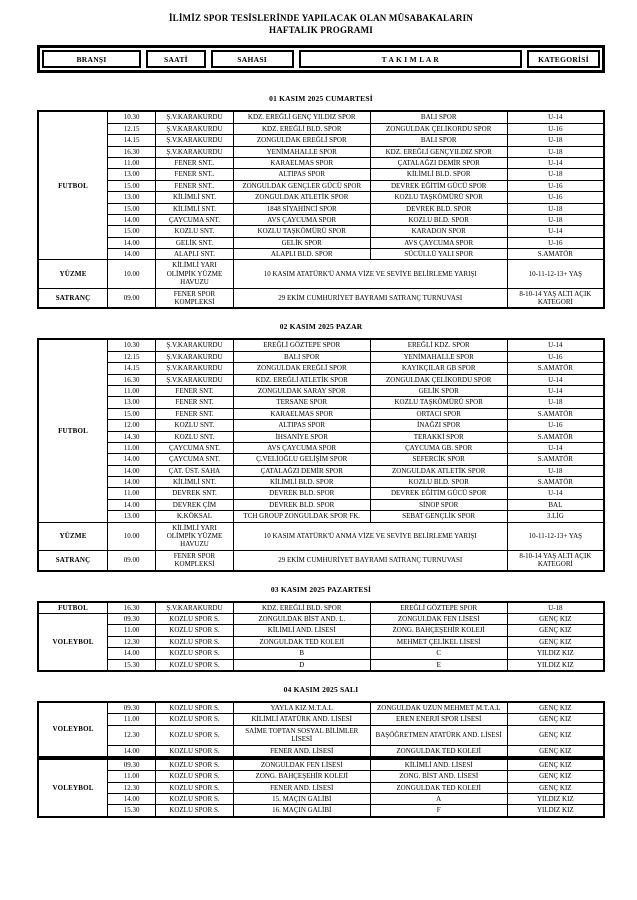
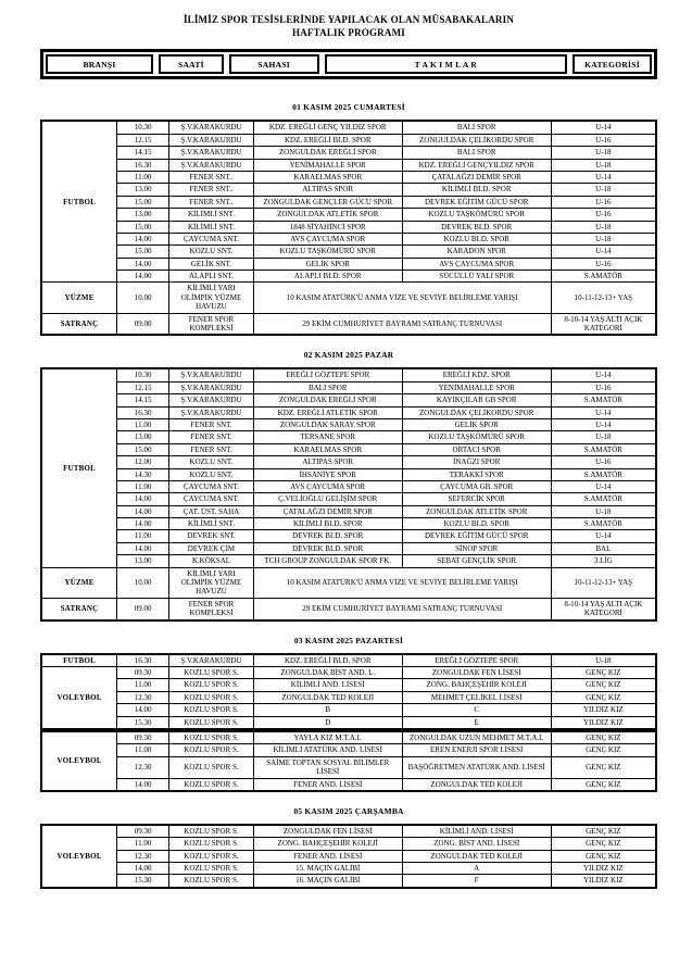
  İLİMİZ SPOR TESİSLERİNDE YAPILACAK OLAN MÜSABAKALARIN
  HAFTALIK PROGRAMI
  BRANŞI
  SAATİ
  SAHASI
  T A K I M L A R
  KATEGORİSİ
  01 KASIM 2025 CUMARTESİ
  FUTBOL	10.30	Ş.V.KARAKURDU	KDZ. EREĞLİ GENÇ YILDIZ SPOR	BALI SPOR	U-14
  12.15	Ş.V.KARAKURDU	KDZ. EREĞLİ BLD. SPOR	ZONGULDAK ÇELİKORDU SPOR	U-16
  14.15	Ş.V.KARAKURDU	ZONGULDAK EREĞLİ SPOR	BALI SPOR	U-18
  16.30	Ş.V.KARAKURDU	YENİMAHALLE SPOR	KDZ. EREĞLİ GENÇYILDIZ SPOR	U-18
  11.00	FENER SNT..	KARAELMAS SPOR	ÇATALAĞZI DEMİR SPOR	U-14
  13.00	FENER SNT..	ALTIPAS SPOR	KİLİMLİ BLD. SPOR	U-18
  15.00	FENER SNT..	ZONGULDAK GENÇLER GÜCÜ SPOR	DEVREK EĞİTİM GÜCÜ SPOR	U-16
  13.00	KİLİMLİ SNT.	ZONGULDAK ATLETİK SPOR	KOZLU TAŞKÖMÜRÜ SPOR	U-16
  15.00	KİLİMLİ SNT.	1848 SİYAHİNCİ SPOR	DEVREK BLD. SPOR	U-18
  14.00	ÇAYCUMA SNT.	AVS ÇAYCUMA SPOR	KOZLU BLD. SPOR	U-18
  15.00	KOZLU SNT.	KOZLU TAŞKÖMÜRÜ SPOR	KARADON SPOR	U-14
  14.00	GELİK SNT.	GELİK SPOR	AVS ÇAYCUMA SPOR	U-16
  14.00	ALAPLI SNT.	ALAPLI BLD. SPOR	SÜCÜLLÜ YALI SPOR	S.AMATÖR
  YÜZME	10.00	KİLİMLİ YARI OLİMPİK YÜZME HAVUZU	10 KASIM ATATÜRK'Ü ANMA VİZE VE SEVİYE BELİRLEME YARIŞI	10-11-12-13+ YAŞ
  SATRANÇ	09.00	FENER SPOR KOMPLEKSİ	29 EKİM CUMHURİYET BAYRAMI SATRANÇ TURNUVASI	8-10-14 YAŞ ALTI AÇIK KATEGORİ
  02 KASIM 2025 PAZAR
  FUTBOL	10.30	Ş.V.KARAKURDU	EREĞLİ GÖZTEPE SPOR	EREĞLİ KDZ. SPOR	U-14
  12.15	Ş.V.KARAKURDU	BALI SPOR	YENİMAHALLE SPOR	U-16
  14.15	Ş.V.KARAKURDU	ZONGULDAK EREĞLİ SPOR	KAYIKÇILAR GB SPOR	S.AMATÖR
  16.30	Ş.V.KARAKURDU	KDZ. EREĞLİ ATLETİK SPOR	ZONGULDAK ÇELİKORDU SPOR	U-14
  11.00	FENER SNT.	ZONGULDAK SARAY SPOR	GELİK SPOR	U-14
  13.00	FENER SNT.	TERSANE SPOR	KOZLU TAŞKÖMÜRÜ SPOR	U-18
  15.00	FENER SNT.	KARAELMAS SPOR	ORTACI SPOR	S.AMATÖR
  12.00	KOZLU SNT.	ALTIPAS SPOR	İNAĞZI SPOR	U-16
  14.30	KOZLU SNT.	İHSANİYE SPOR	TERAKKİ SPOR	S.AMATÖR
  11.00	ÇAYCUMA SNT.	AVS ÇAYCUMA SPOR	ÇAYCUMA GB. SPOR	U-14
  14.00	ÇAYCUMA SNT.	Ç.VELİOĞLU GELİŞİM SPOR	SEFERCİK SPOR	S.AMATÖR
  14.00	ÇAT. ÜST. SAHA	ÇATALAĞZI DEMİR SPOR	ZONGULDAK ATLETİK SPOR	U-18
  14.00	KİLİMLİ SNT.	KİLİMLİ BLD. SPOR	KOZLU BLD. SPOR	S.AMATÖR
  11.00	DEVREK SNT.	DEVREK BLD. SPOR	DEVREK EĞİTİM GÜCÜ SPOR	U-14
  14.00	DEVREK ÇİM	DEVREK BLD. SPOR	SİNOP SPOR	BAL
  13.00	K.KÖKSAL	TCH GROUP ZONGULDAK SPOR FK.	SEBAT GENÇLİK SPOR	3.LİG
  YÜZME	10.00	KİLİMLİ YARI OLİMPİK YÜZME HAVUZU	10 KASIM ATATÜRK'Ü ANMA VİZE VE SEVİYE BELİRLEME YARIŞI	10-11-12-13+ YAŞ
  SATRANÇ	09.00	FENER SPOR KOMPLEKSİ	29 EKİM CUMHURİYET BAYRAMI SATRANÇ TURNUVASI	8-10-14 YAŞ ALTI AÇIK KATEGORİ
  03 KASIM 2025 PAZARTESİ
  FUTBOL	16.30	Ş.V.KARAKURDU	KDZ. EREĞLİ BLD. SPOR	EREĞLİ GÖZTEPE SPOR	U-18
  VOLEYBOL	09.30	KOZLU SPOR S.	ZONGULDAK BİST AND. L.	ZONGULDAK FEN LİSESİ	GENÇ KIZ
  11.00	KOZLU SPOR S.	KİLİMLİ AND. LİSESİ	ZONG. BAHÇEŞEHİR KOLEJİ	GENÇ KIZ
  12.30	KOZLU SPOR S.	ZONGULDAK TED KOLEJİ	MEHMET ÇELİKEL LİSESİ	GENÇ KIZ
  14.00	KOZLU SPOR S.	B	C	YILDIZ KIZ
  15.30	KOZLU SPOR S.	D	E	YILDIZ KIZ
- 04 KASIM 2025 SALI
  VOLEYBOL	09.30	KOZLU SPOR S.	YAYLA KIZ M.T.A.L	ZONGULDAK UZUN MEHMET M.T.A.L	GENÇ KIZ
  11.00	KOZLU SPOR S.	KİLİMLİ ATATÜRK AND. LİSESİ	EREN ENERJİ SPOR LİSESİ	GENÇ KIZ
  12.30	KOZLU SPOR S.	SAİME TOPTAN SOSYAL BİLİMLER LİSESİ	BAŞÖĞRETMEN ATATÜRK AND. LİSESİ	GENÇ KIZ
  14.00	KOZLU SPOR S.	FENER AND. LİSESİ	ZONGULDAK TED KOLEJİ	GENÇ KIZ
+ 05 KASIM 2025 ÇARŞAMBA
  VOLEYBOL	09.30	KOZLU SPOR S.	ZONGULDAK FEN LİSESİ	KİLİMLİ AND. LİSESİ	GENÇ KIZ
  11.00	KOZLU SPOR S.	ZONG. BAHÇEŞEHİR KOLEJİ	ZONG. BİST AND. LİSESİ	GENÇ KIZ
  12.30	KOZLU SPOR S.	FENER AND. LİSESİ	ZONGULDAK TED KOLEJİ	GENÇ KIZ
  14.00	KOZLU SPOR S.	15. MAÇIN GALİBİ	A	YILDIZ KIZ
  15.30	KOZLU SPOR S.	16. MAÇIN GALİBİ	F	YILDIZ KIZ
